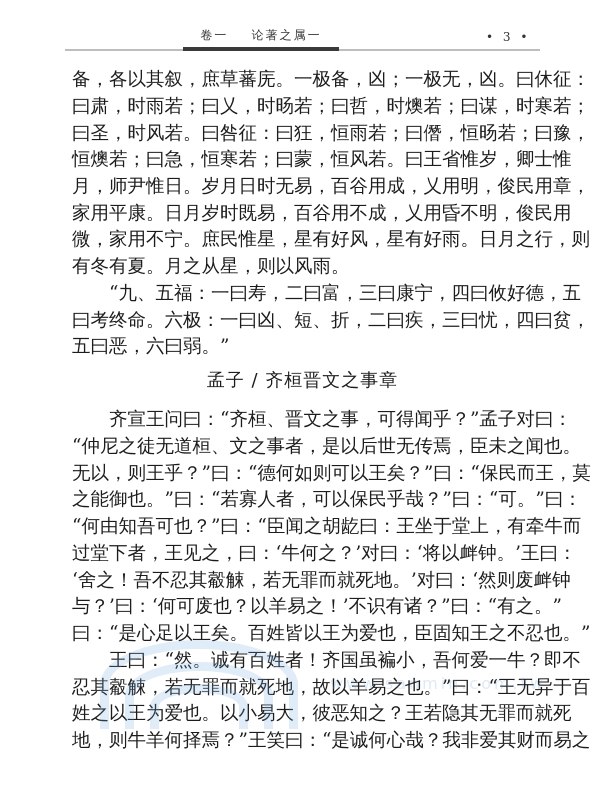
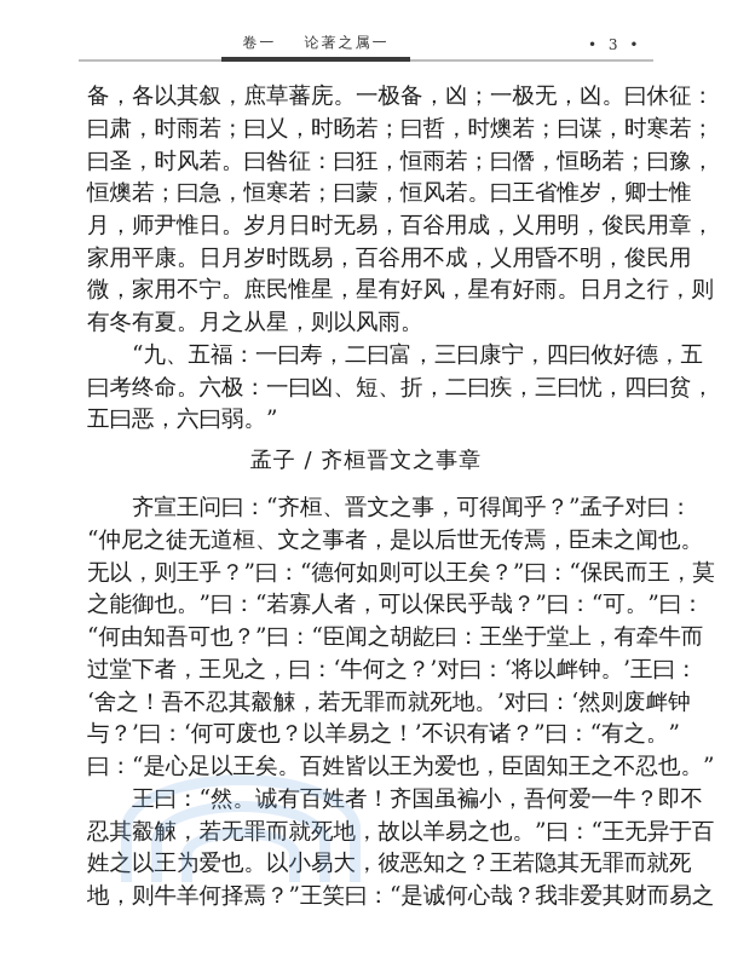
  卷一 论著之属一
  • 3 •
  备，各以其叙，庶草蕃庑。一极备，凶；一极无，凶。曰
  曰肃，时雨若；曰乂，时旸若；曰哲，时燠若；曰谋，时
  曰圣，时风若。曰咎征：曰狂，恒雨若；曰僭，恒旸若；
  恒燠若；曰急，恒寒若；曰蒙，恒风若。曰王省惟岁，卿
  月，师尹惟日。岁月日时无易，百谷用成，乂用明，俊民
  家用平康。日月岁时既易，百谷用不成，乂用昏不明，俊
  微，家用不宁。庶民惟星，星有好风，星有好雨。日月之
  有冬有夏。月之从星，则以风雨。
  “九、五福：一曰寿，二曰富，三曰康宁，四曰攸好德
  曰考终命。六极：一曰凶、短、折，二曰疾，三曰忧，四
  五曰恶，六曰弱。”
  齐宣王问曰：“齐桓、晋文之事，可得闻乎？”孟子对
  “仲尼之徒无道桓、文之事者，是以后世无传焉，臣未之闻
  无以，则王乎？”曰：“德何如则可以王矣？”曰：“保民而
  之能御也。”曰：“若寡人者，可以保民乎哉？”曰：“可。
  “何由知吾可也？”曰：“臣闻之胡龁曰：王坐于堂上，有牵
  过堂下者，王见之，曰：‘牛何之？’对曰：‘将以衅钟。’王
  ‘舍之！吾不忍其觳觫，若无罪而就死地。’对曰：‘然则废
  与？’曰：‘何可废也？以羊易之！’不识有诸？”曰：“有之
  曰：“是心足以王矣。百姓皆以王为爱也，臣固知王之不忍
  王曰：“然。诚有百姓者！齐国虽褊小，吾何爱一牛？
  忍其觳觫，若无罪而就死地，故以羊易之也。”曰：“王无
  姓之以王为爱也。以小易大，彼恶知之？王若隐其无罪而
  地，则牛羊何择焉？”王笑曰：“是诚何心哉？我非爱其财
  孟子 / 齐桓晋文之事章
- www.sanmin.com.tw
